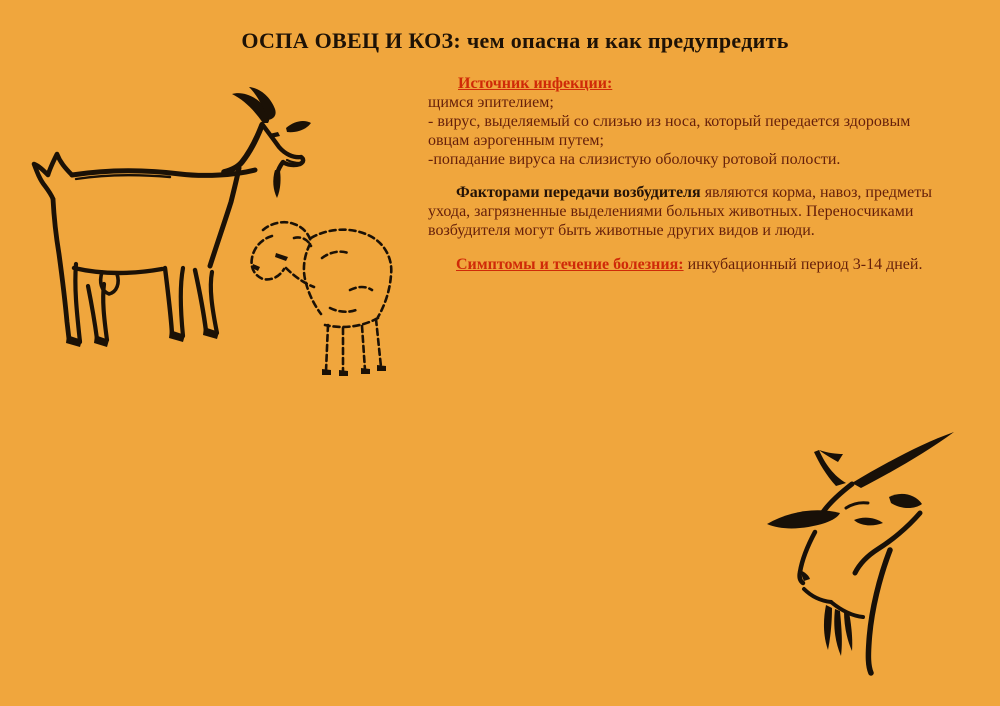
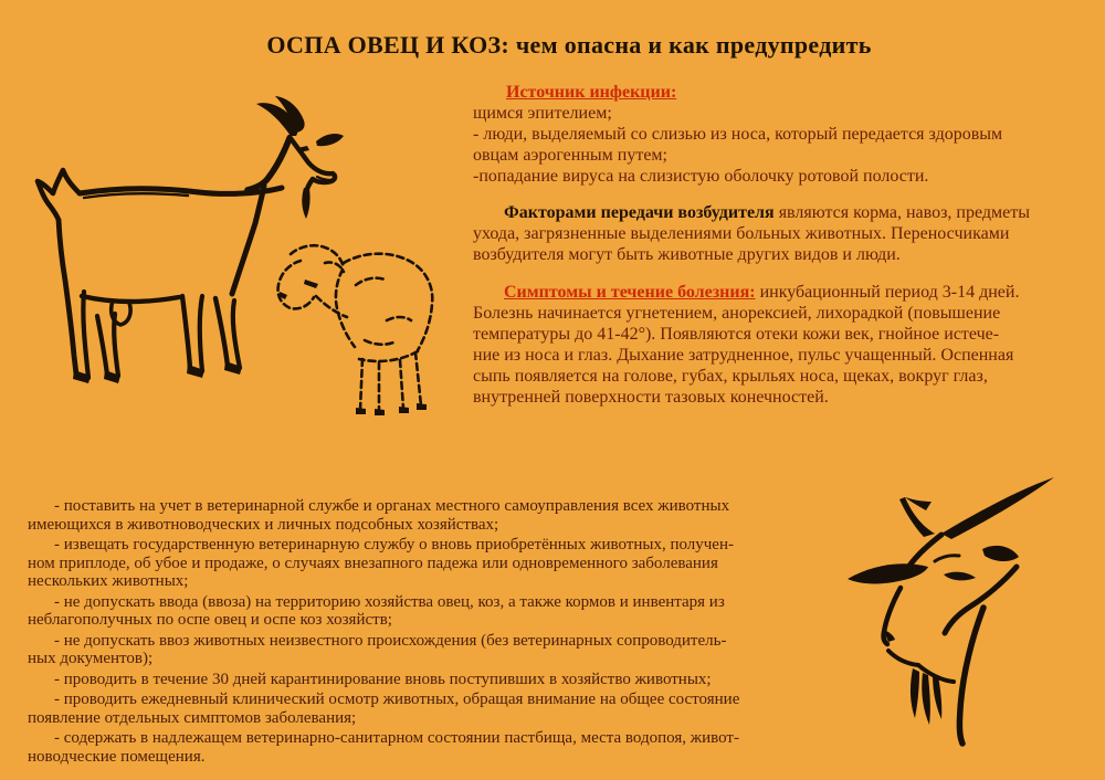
  ОСПА ОВЕЦ И КОЗ: чем опасна и как предупредить
  Источник инфекции:
  щимся эпителием;
- - вирус, выделяемый со слизью из носа, который передается здоровым
+ - люди, выделяемый со слизью из носа, который передается здоровым
  овцам аэрогенным путем;
  -попадание вируса на слизистую оболочку ротовой полости.
  Факторами передачи возбудителя являются корма, навоз, предметы
  ухода, загрязненные выделениями больных животных. Переносчиками
  возбудителя могут быть животные других видов и люди.
  Симптомы и течение болезния: инкубационный период 3-14 дней.
+ Болезнь начинается угнетением, анорексией, лихорадкой (повышение
+ температуры до 41-42°). Появляются отеки кожи век, гнойное истече-
+ ние из носа и глаз. Дыхание затрудненное, пульс учащенный. Оспенная
+ сыпь появляется на голове, губах, крыльях носа, щеках, вокруг глаз,
+ внутренней поверхности тазовых конечностей.
+ - поставить на учет в ветеринарной службе и органах местного самоуправления всех животных
+ имеющихся в животноводческих и личных подсобных хозяйствах;
+ - извещать государственную ветеринарную службу о вновь приобретённых животных, получен-
+ ном приплоде, об убое и продаже, о случаях внезапного падежа или одновременного заболевания
+ нескольких животных;
+ - не допускать ввода (ввоза) на территорию хозяйства овец, коз, а также кормов и инвентаря из
+ неблагополучных по оспе овец и оспе коз хозяйств;
+ - не допускать ввоз животных неизвестного происхождения (без ветеринарных сопроводитель-
+ ных документов);
+ - проводить в течение 30 дней карантинирование вновь поступивших в хозяйство животных;
+ - проводить ежедневный клинический осмотр животных, обращая внимание на общее состояние
+ появление отдельных симптомов заболевания;
+ - содержать в надлежащем ветеринарно-санитарном состоянии пастбища, места водопоя, живот-
+ новодческие помещения.
